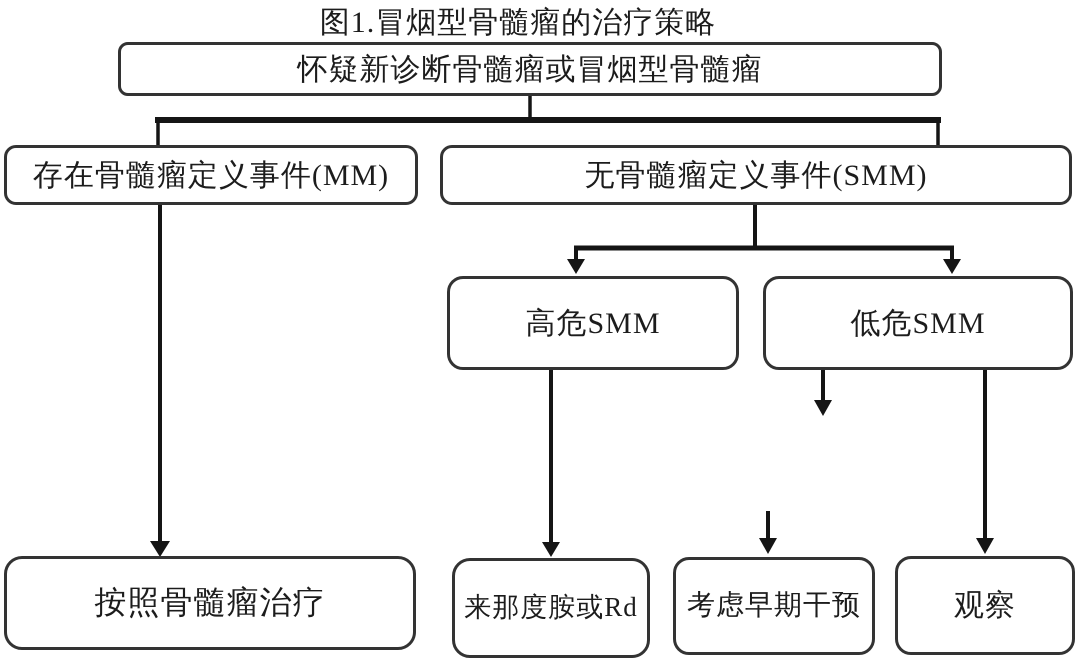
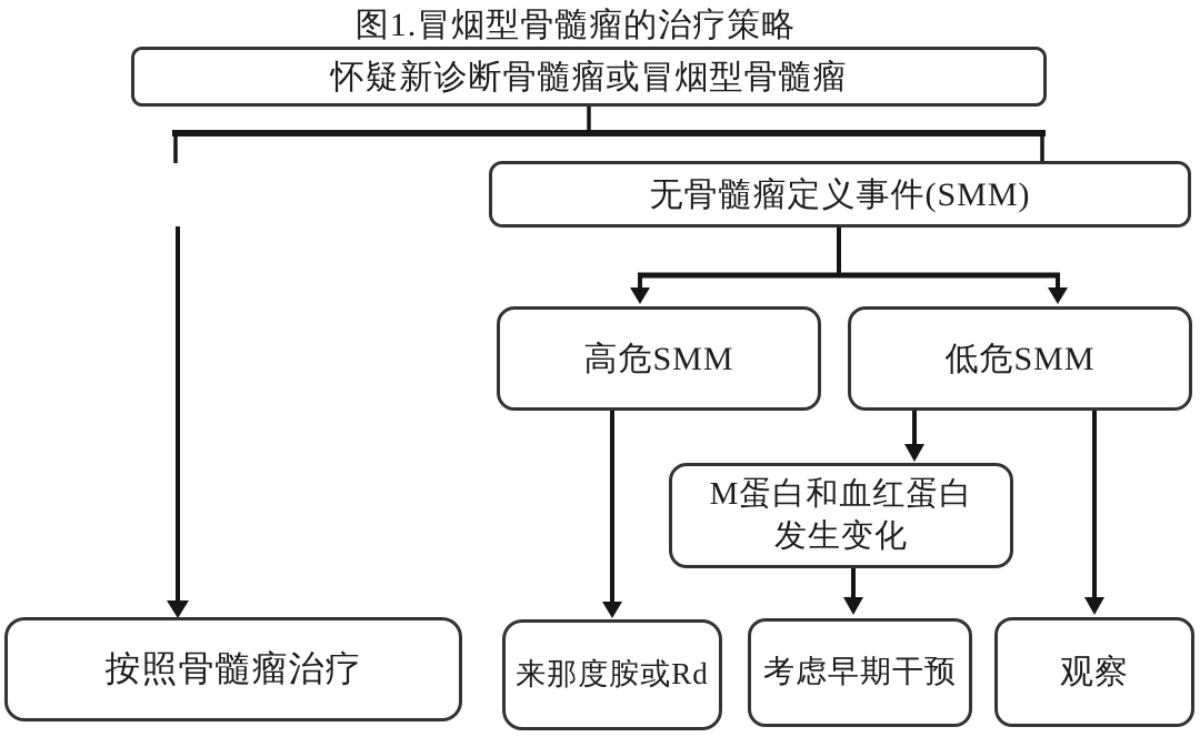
  图1.冒烟型骨髓瘤的治疗策略
  怀疑新诊断骨髓瘤或冒烟型骨髓瘤
- 存在骨髓瘤定义事件(MM)
  无骨髓瘤定义事件(SMM)
  高危SMM
  低危SMM
+ M蛋白和血红蛋白
+ 发生变化
  按照骨髓瘤治疗
  来那度胺或Rd
  考虑早期干预
  观察
